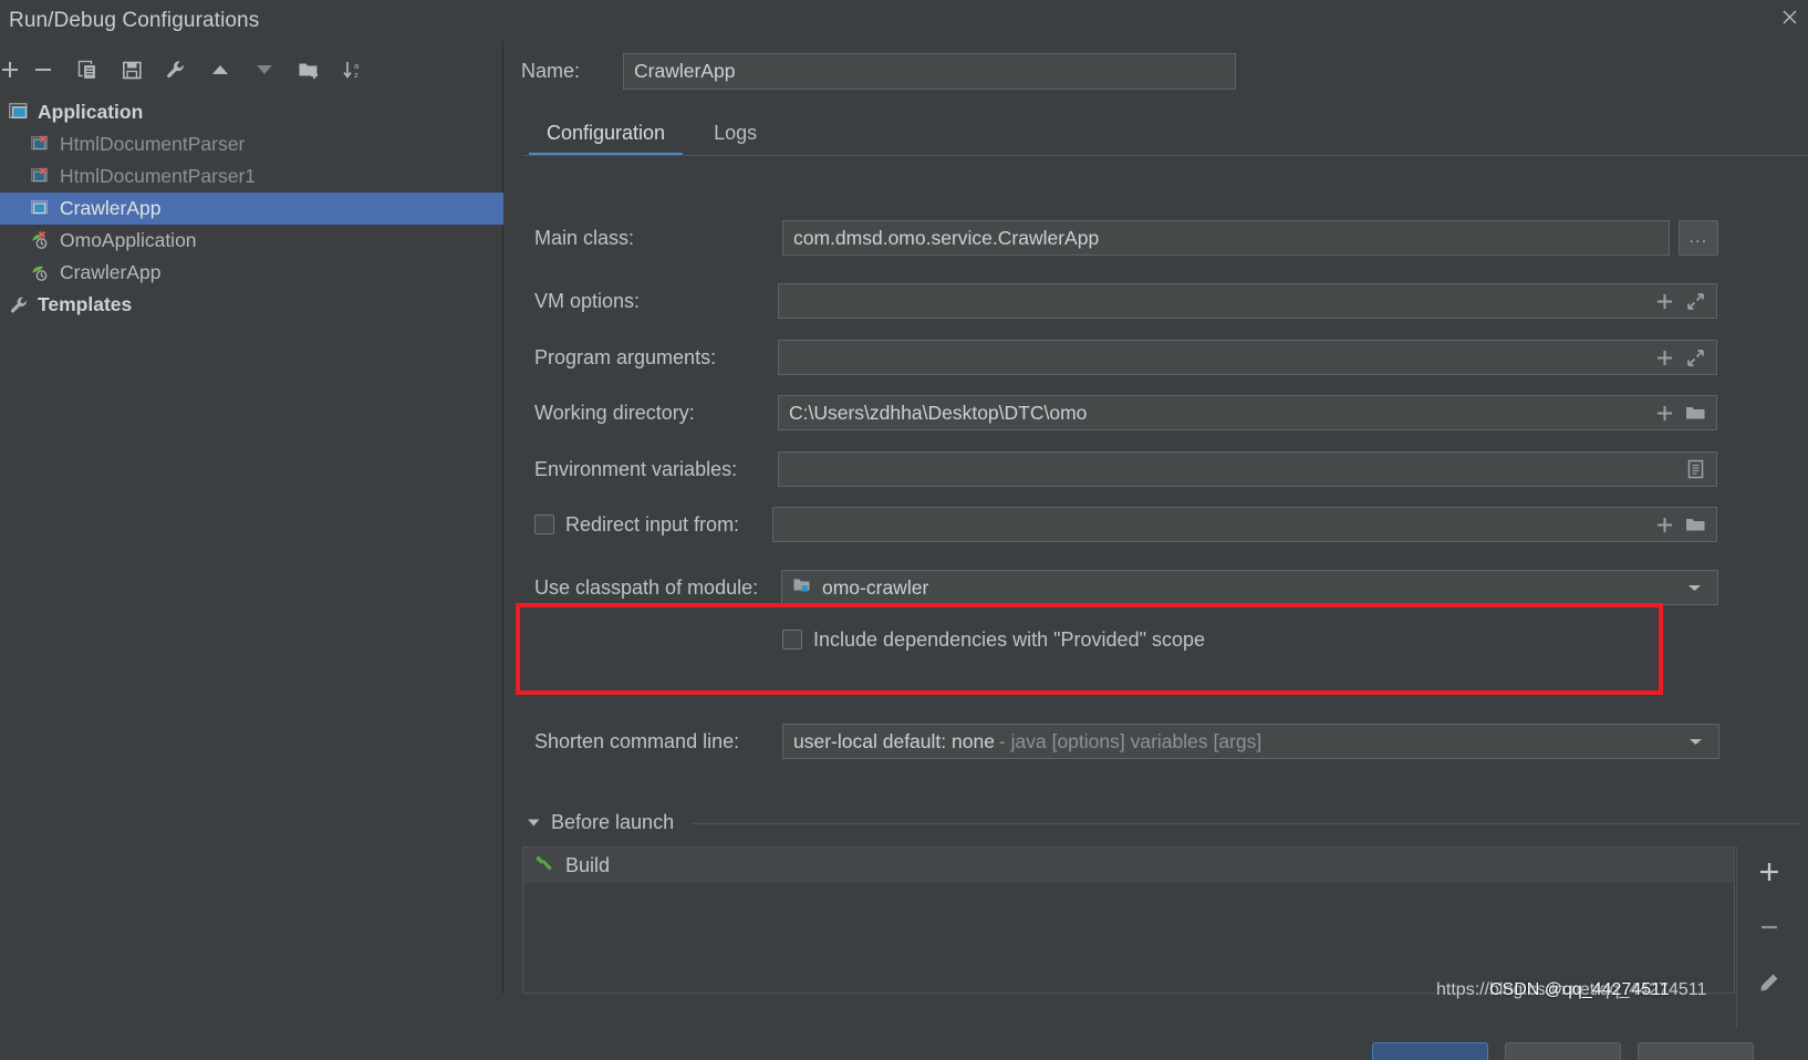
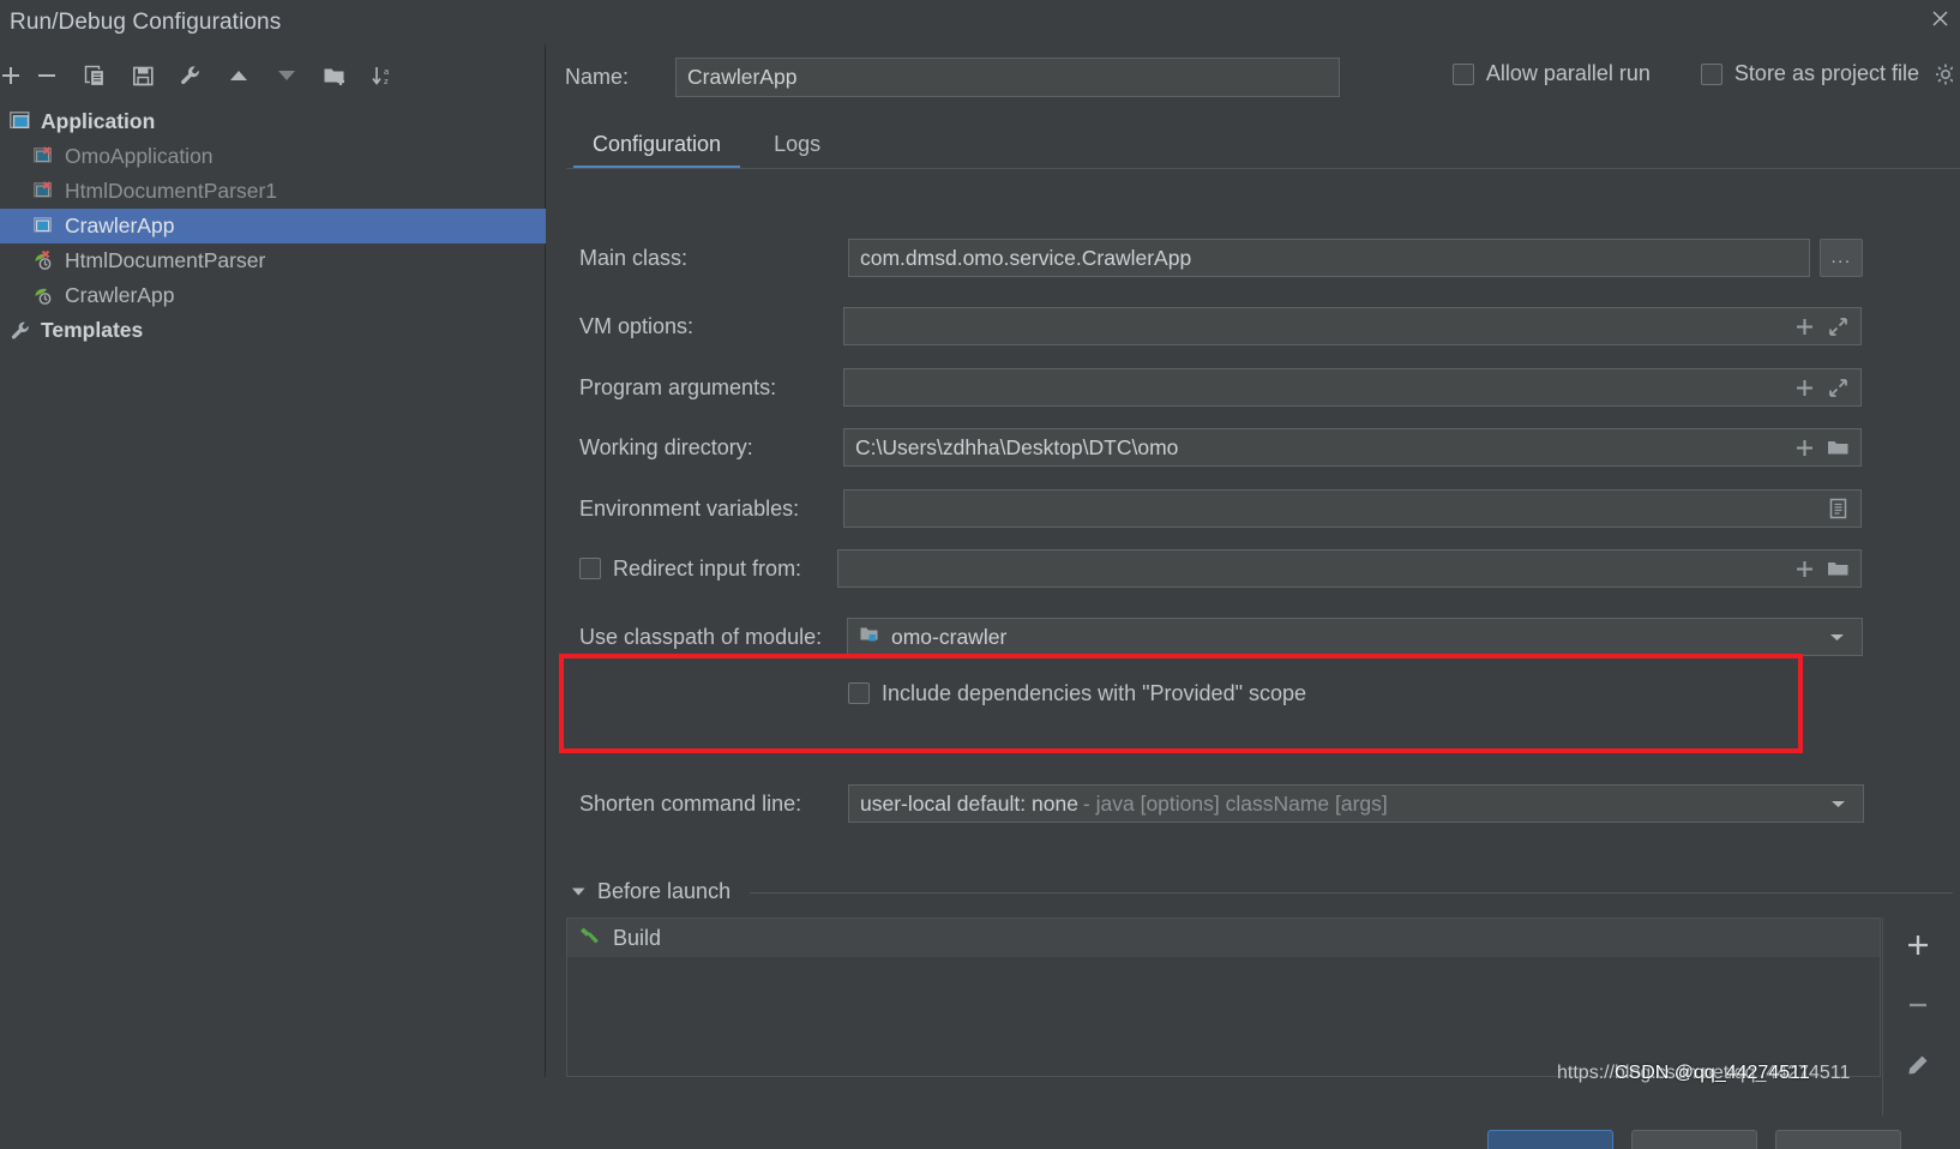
  Run/Debug Configurations
  a
  z
  Application
- HtmlDocumentParser
+ OmoApplication
  HtmlDocumentParser1
  CrawlerApp
- OmoApplication
+ HtmlDocumentParser
  CrawlerApp
  Templates
  Name:
  CrawlerApp
+ Allow parallel run
+ Store as project file
  Configuration
  Logs
  Main class:
  com.dmsd.omo.service.CrawlerApp
  ...
  VM options:
  Program arguments:
  Working directory:
  C:\Users\zdhha\Desktop\DTC\omo
  Environment variables:
  Redirect input from:
  Use classpath of module:
  omo-crawler
  Include dependencies with "Provided" scope
  Shorten command line:
  user-local default: none
- - java [options] variables [args]
+ - java [options] className [args]
  Before launch
  Build
  https://blog.csdn.net/qq_44274511
  CSDN @qq_44274511
